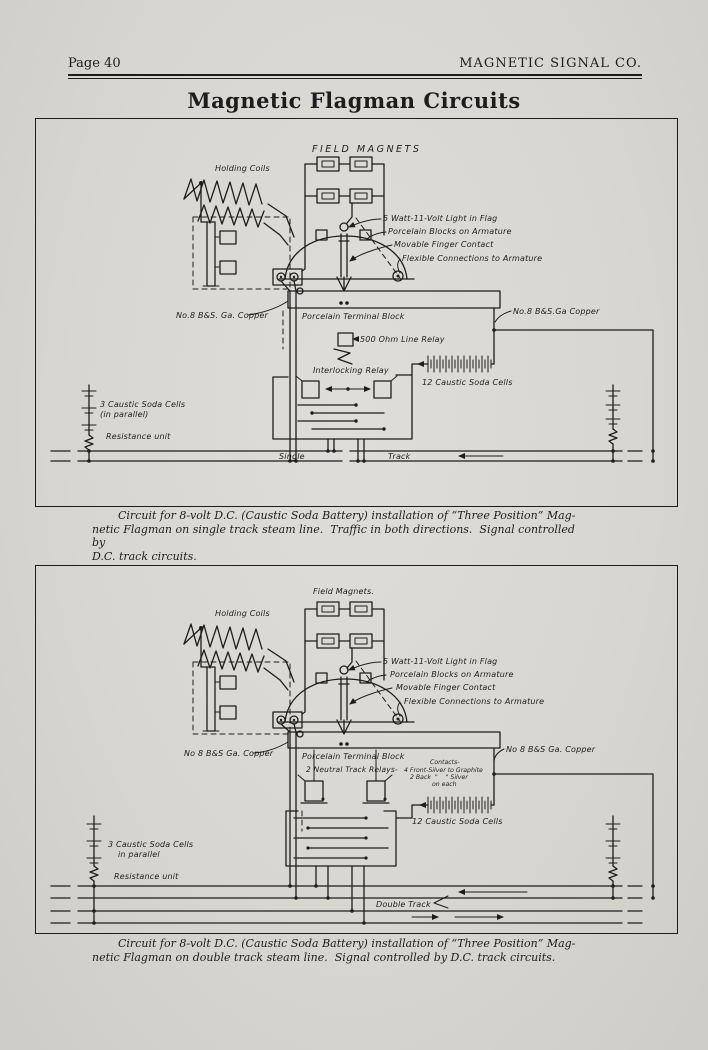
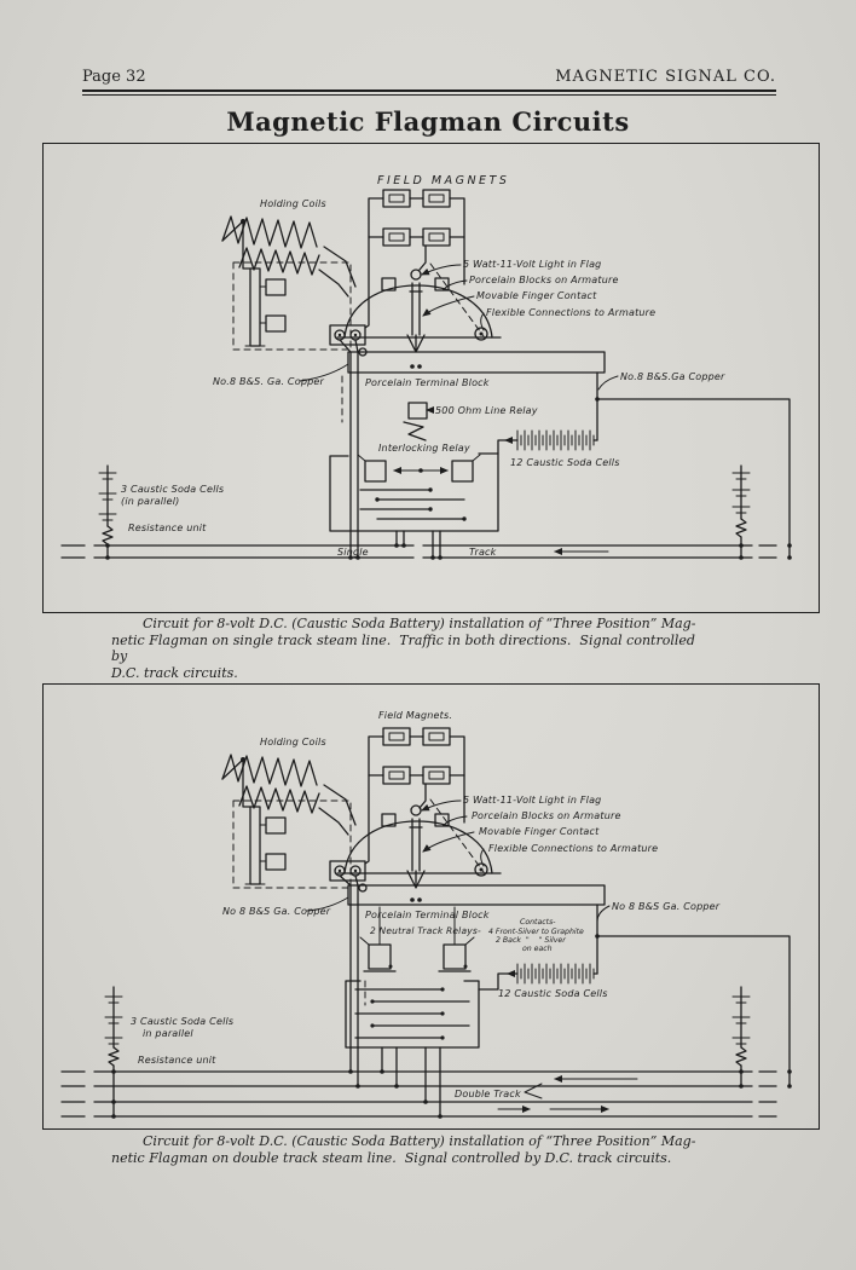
- Page 40
+ Page 32
  MAGNETIC SIGNAL CO.
  Magnetic Flagman Circuits
  FIELD MAGNETS
  Holding Coils
  5 Watt-11-Volt Light in Flag
  Porcelain Blocks on Armature
  Movable Finger Contact
  Flexible Connections to Armature
  Porcelain Terminal Block
  No.8 B&S. Ga. Copper
  No.8 B&S.Ga Copper
  500 Ohm Line Relay
  Interlocking Relay
  12 Caustic Soda Cells
  3 Caustic Soda Cells
  (in parallel)
  Resistance unit
  Single
  Track
  Circuit for 8-volt D.C. (Caustic Soda Battery) installation of “Three Position” Mag-
  netic Flagman on single track steam line. Traffic in both directions. Signal controlled by
  D.C. track circuits.
  Field Magnets.
  Holding Coils
  5 Watt-11-Volt Light in Flag
  Porcelain Blocks on Armature
  Movable Finger Contact
  Flexible Connections to Armature
  Pocelain Terminal Block
  No 8 B&S Ga. Copper
  No 8 B&S Ga. Copper
  2 Neutral Track Relays-
  12 Caustic Soda Cells
  3 Caustic Soda Cells
  in parallel
  Resistance unit
  Double Track
  Circuit for 8-volt D.C. (Caustic Soda Battery) installation of “Three Position” Mag-
  netic Flagman on double track steam line. Signal controlled by D.C. track circuits.
